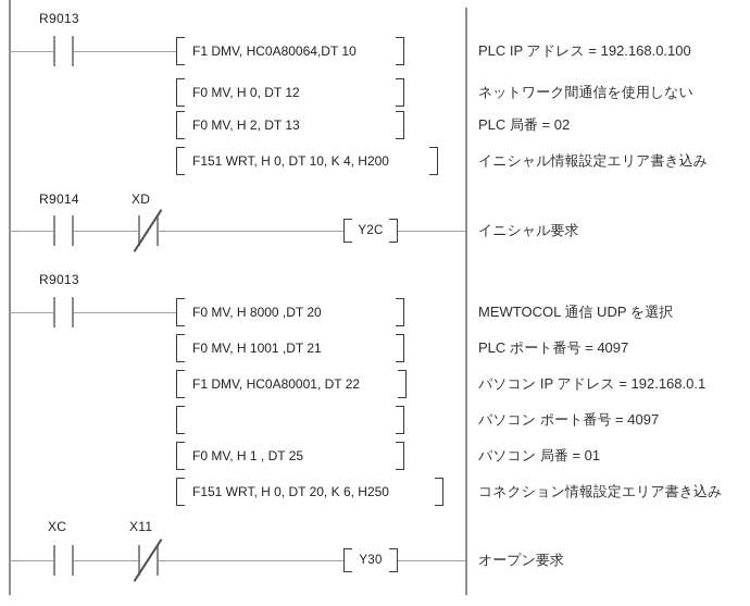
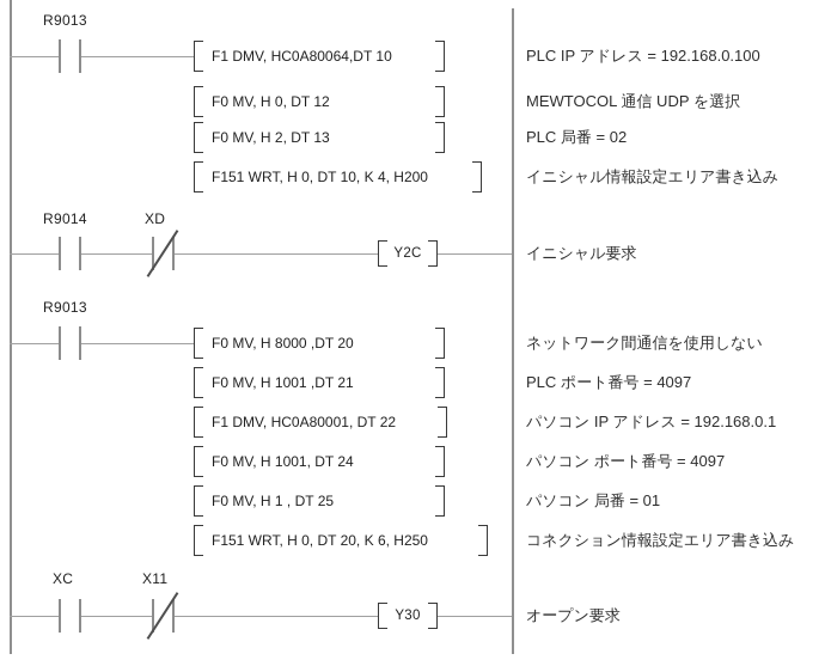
  R9013
  F1 DMV, HC0A80064,DT 10
  F0 MV, H 0, DT 12
  F0 MV, H 2, DT 13
  F151 WRT, H 0, DT 10, K 4, H200
  R9014
  XD
  Y2C
  R9013
  F0 MV, H 8000 ,DT 20
  F0 MV, H 1001 ,DT 21
  F1 DMV, HC0A80001, DT 22
+ F0 MV, H 1001, DT 24
  F0 MV, H 1 , DT 25
  F151 WRT, H 0, DT 20, K 6, H250
  XC
  X11
  Y30
  PLC IP アドレス = 192.168.0.100
- ネットワーク間通信を使用しない
+ MEWTOCOL 通信 UDP を選択
  PLC 局番 = 02
  イニシャル情報設定エリア書き込み
  イニシャル要求
- MEWTOCOL 通信 UDP を選択
+ ネットワーク間通信を使用しない
  PLC ポート番号 = 4097
  パソコン IP アドレス = 192.168.0.1
  パソコン ポート番号 = 4097
  パソコン 局番 = 01
  コネクション情報設定エリア書き込み
  オープン要求
